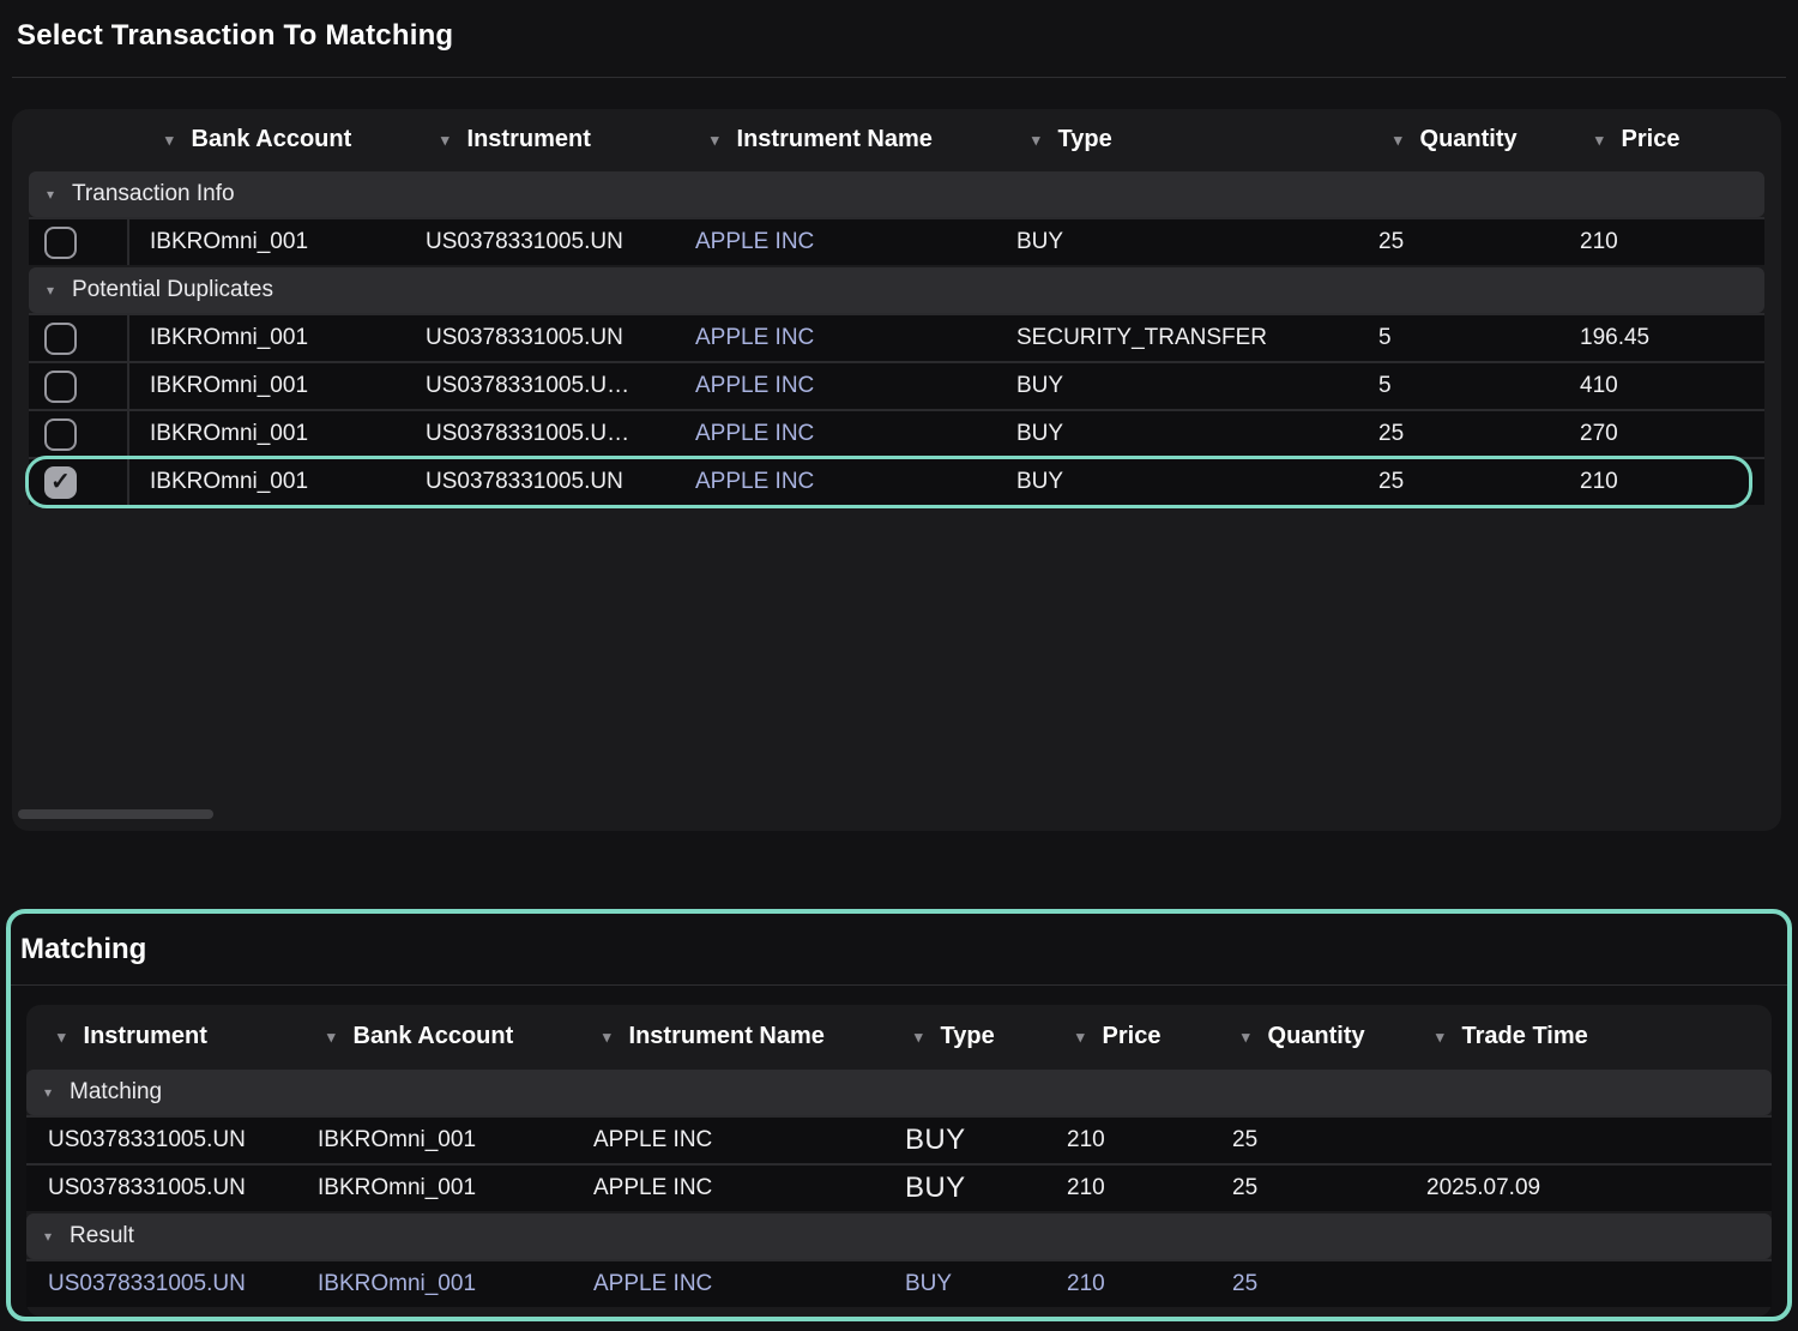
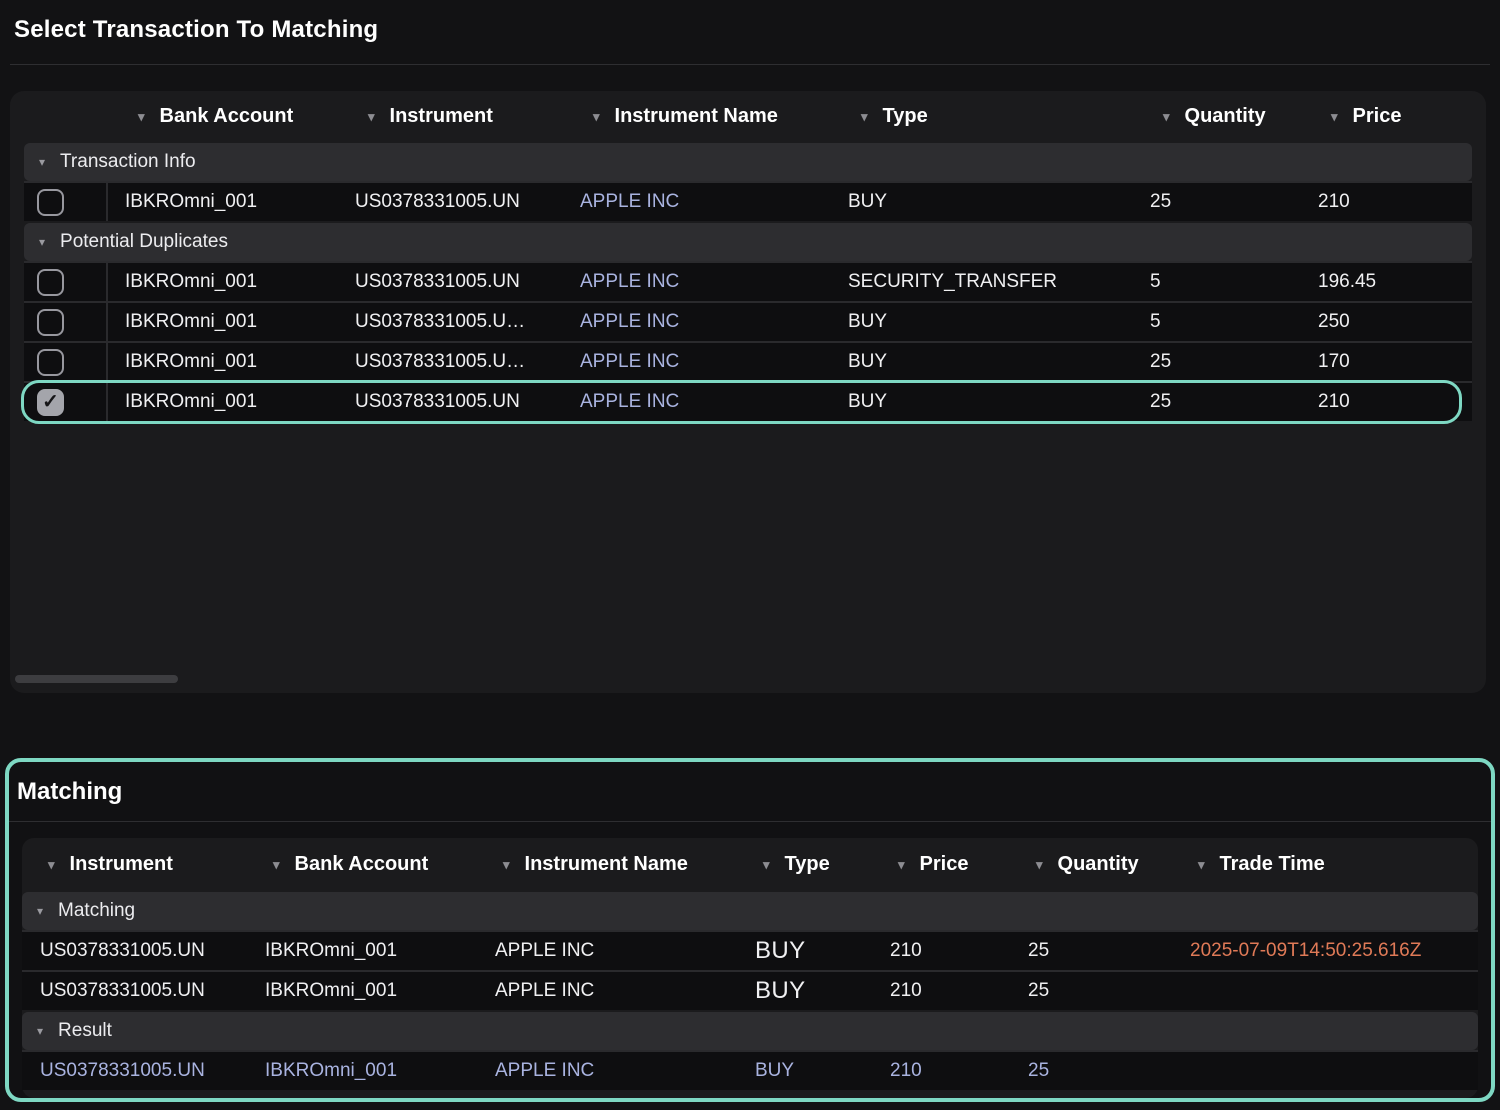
  Select Transaction To Matching
  ▾
  Bank Account
  ▾
  Instrument
  ▾
  Instrument Name
  ▾
  Type
  ▾
  Quantity
  ▾
  Price
  ▾
  Transaction Info
  IBKROmni_001
  US0378331005.UN
  APPLE INC
  BUY
  25
  210
  ▾
  Potential Duplicates
  IBKROmni_001
  US0378331005.UN
  APPLE INC
  SECURITY_TRANSFER
  5
  196.45
  IBKROmni_001
  US0378331005.U…
  APPLE INC
  BUY
  5
- 410
+ 250
  IBKROmni_001
  US0378331005.U…
  APPLE INC
  BUY
  25
- 270
+ 170
  ✓
  IBKROmni_001
  US0378331005.UN
  APPLE INC
  BUY
  25
  210
  Matching
  ▾
  Instrument
  ▾
  Bank Account
  ▾
  Instrument Name
  ▾
  Type
  ▾
  Price
  ▾
  Quantity
  ▾
  Trade Time
  ▾
  Matching
  US0378331005.UN
  IBKROmni_001
  APPLE INC
  BUY
  210
  25
+ 2025-07-09T14:50:25.616Z
  US0378331005.UN
  IBKROmni_001
  APPLE INC
  BUY
  210
  25
- 2025.07.09
  ▾
  Result
  US0378331005.UN
  IBKROmni_001
  APPLE INC
  BUY
  210
  25
